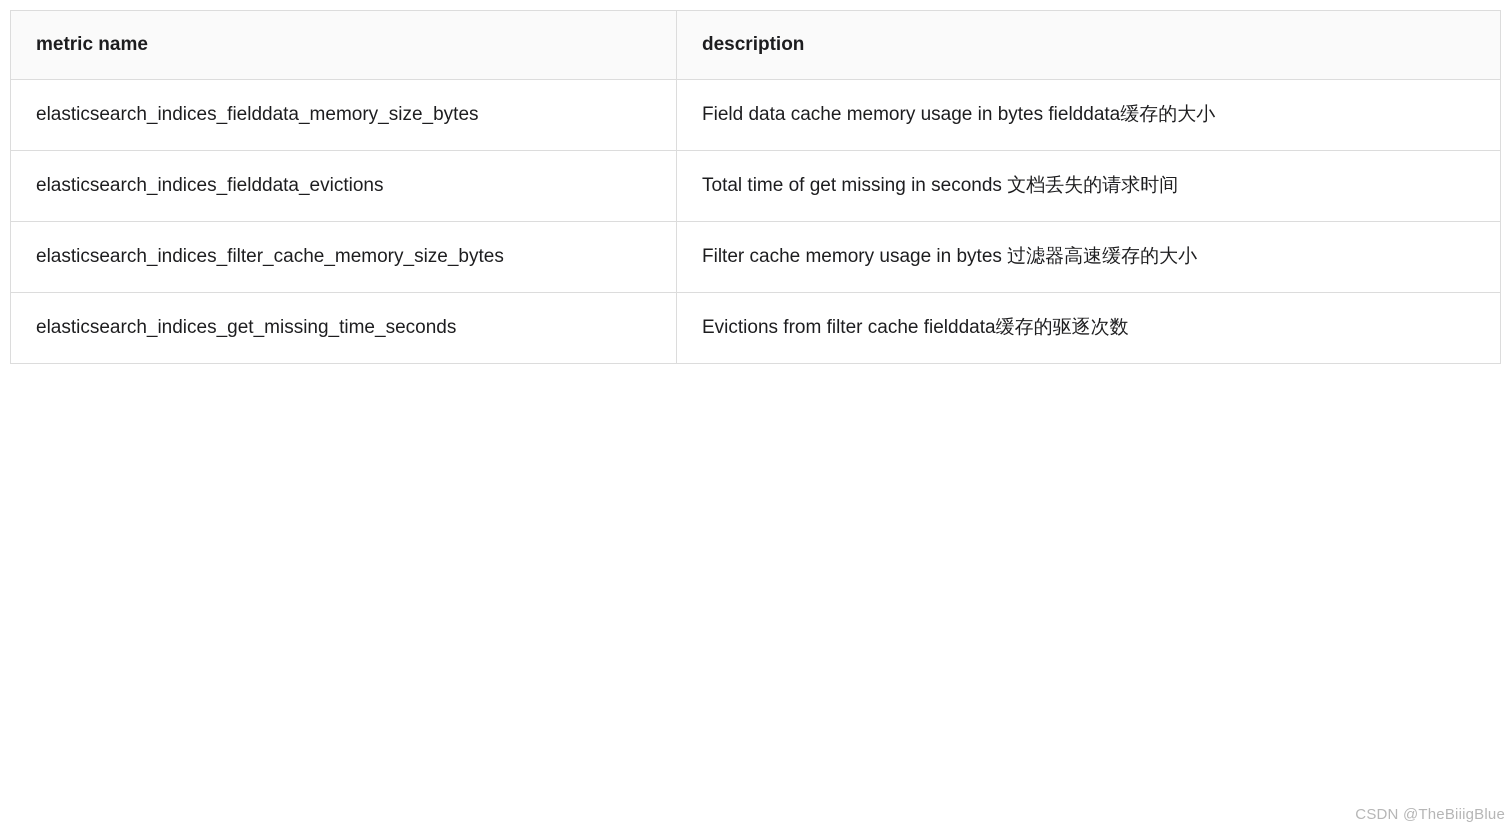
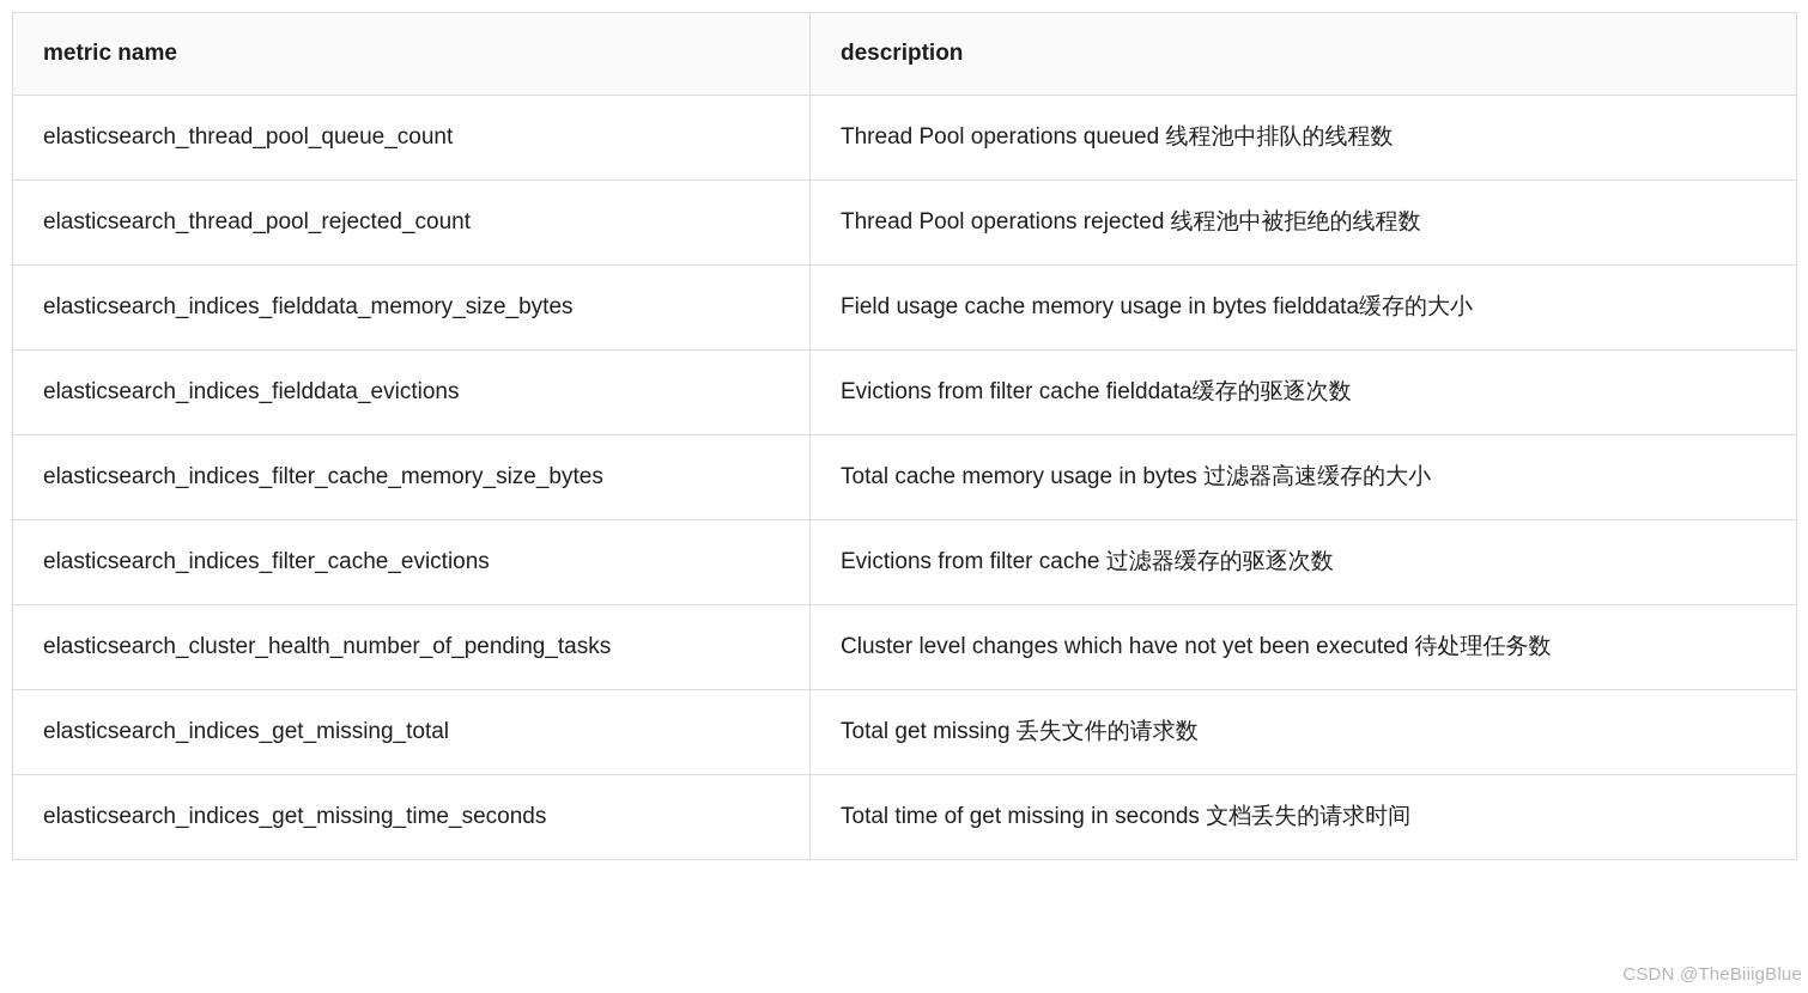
  metric name	description
+ elasticsearch_thread_pool_queue_count	Thread Pool operations queued 线程池中排队的线程数
+ elasticsearch_thread_pool_rejected_count	Thread Pool operations rejected 线程池中被拒绝的线程数
- elasticsearch_indices_fielddata_memory_size_bytes	Field data cache memory usage in bytes fielddata缓存的大小
+ elasticsearch_indices_fielddata_memory_size_bytes	Field usage cache memory usage in bytes fielddata缓存的大小
- elasticsearch_indices_fielddata_evictions	Total time of get missing in seconds 文档丢失的请求时间
+ elasticsearch_indices_fielddata_evictions	Evictions from filter cache fielddata缓存的驱逐次数
- elasticsearch_indices_filter_cache_memory_size_bytes	Filter cache memory usage in bytes 过滤器高速缓存的大小
+ elasticsearch_indices_filter_cache_memory_size_bytes	Total cache memory usage in bytes 过滤器高速缓存的大小
+ elasticsearch_indices_filter_cache_evictions	Evictions from filter cache 过滤器缓存的驱逐次数
+ elasticsearch_cluster_health_number_of_pending_tasks	Cluster level changes which have not yet been executed 待处理任务数
+ elasticsearch_indices_get_missing_total	Total get missing 丢失文件的请求数
- elasticsearch_indices_get_missing_time_seconds	Evictions from filter cache fielddata缓存的驱逐次数
+ elasticsearch_indices_get_missing_time_seconds	Total time of get missing in seconds 文档丢失的请求时间
  CSDN @TheBiiigBlue
